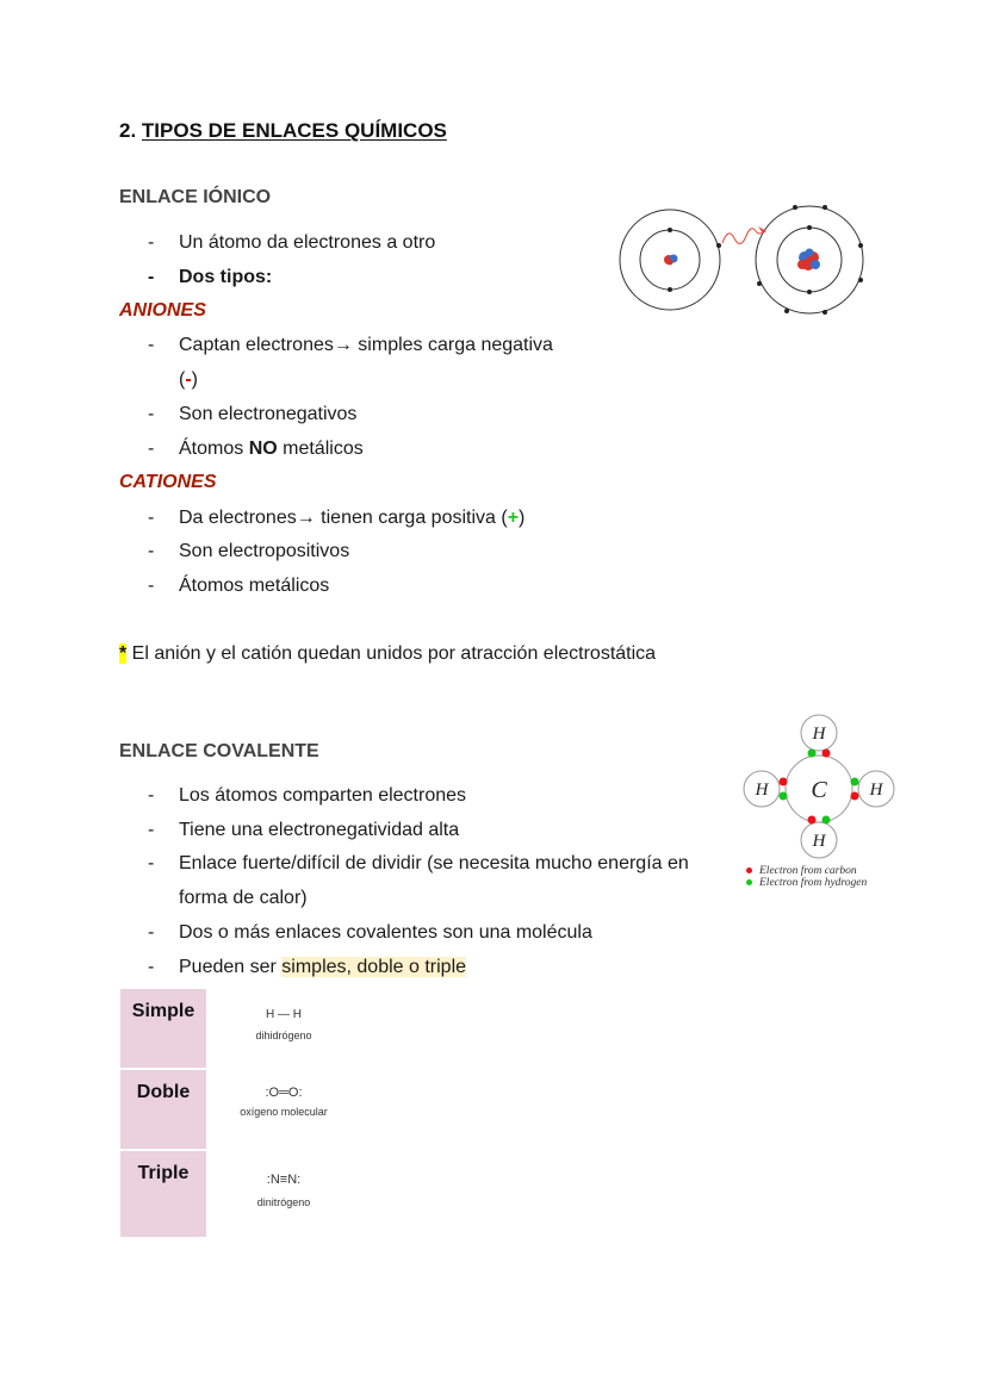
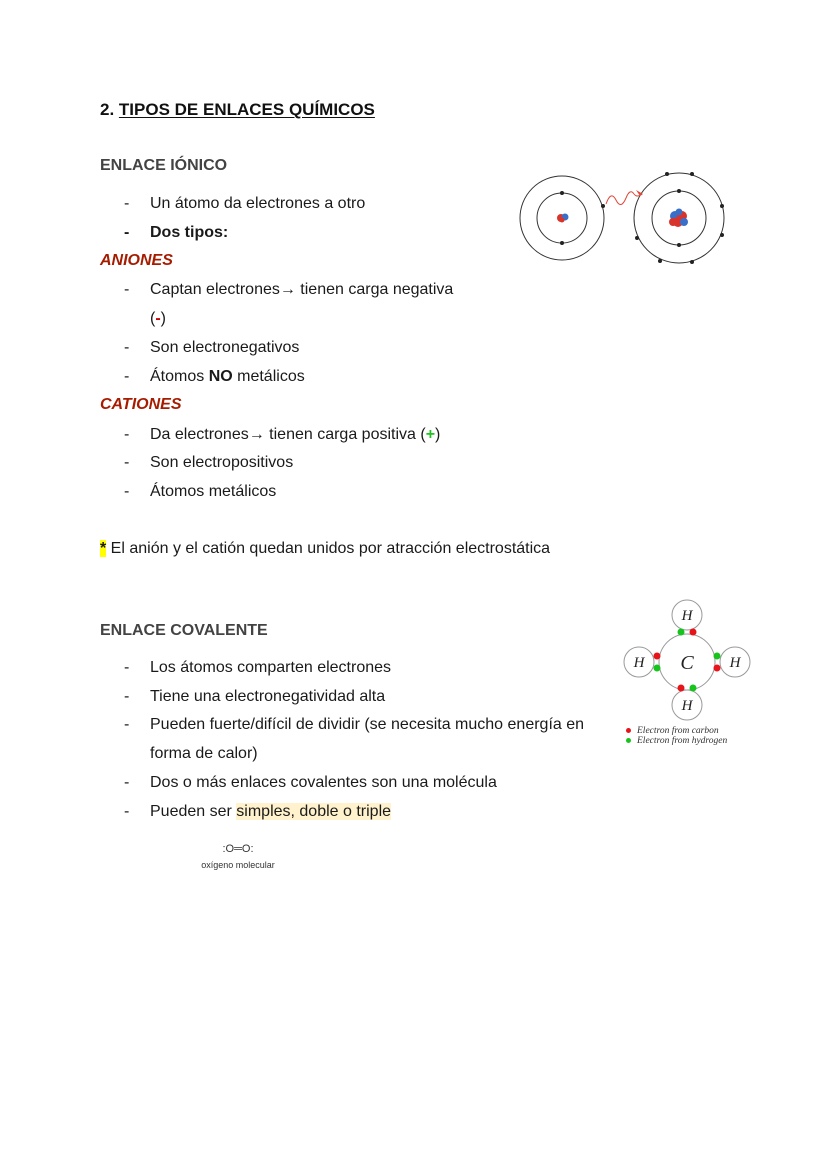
  2. TIPOS DE ENLACES QUÍMICOS
  ENLACE IÓNICO
  - Un átomo da electrones a otro
  - Dos tipos:
  ANIONES
- - Captan electrones→ simples carga negativa
+ - Captan electrones→ tienen carga negativa
  (-)
  - Son electronegativos
  - Átomos NO metálicos
  CATIONES
  - Da electrones→ tienen carga positiva (+)
  - Son electropositivos
  - Átomos metálicos
  * El anión y el catión quedan unidos por atracción electrostática
  ENLACE COVALENTE
  - Los átomos comparten electrones
  - Tiene una electronegatividad alta
- - Enlace fuerte/difícil de dividir (se necesita mucho energía en
+ - Pueden fuerte/difícil de dividir (se necesita mucho energía en
  forma de calor)
  - Dos o más enlaces covalentes son una molécula
  - Pueden ser simples, doble o triple
  C
  H
  H
  H
  H
  Electron from carbon
  Electron from hydrogen
- Simple
- H — H
- dihidrógeno
- Doble
  :O═O:
  oxígeno molecular
- Triple
- :N≡N:
- dinitrógeno
